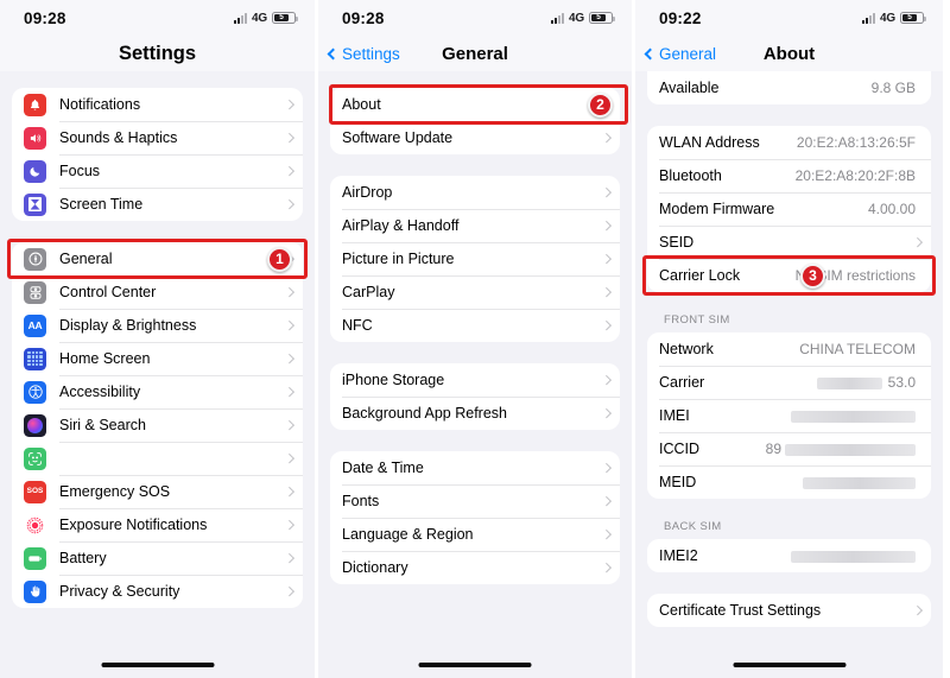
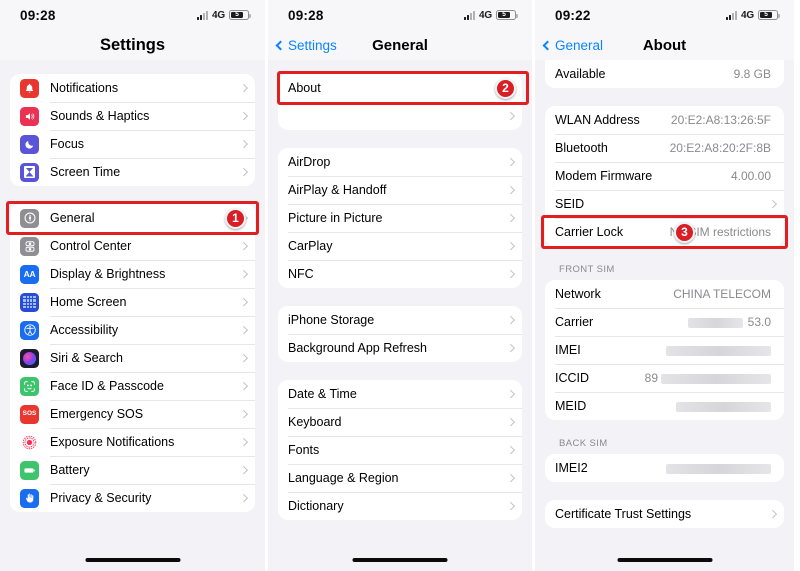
  09:28
  4G
  Settings
  Notifications
  Sounds & Haptics
  Focus
  Screen Time
  General
  Control Center
  AA
  Display & Brightness
  Home Screen
  Accessibility
  Siri & Search
+ Face ID & Passcode
  Emergency SOS
  Exposure Notifications
  Battery
  Privacy & Security
  1
  09:28
  4G
  Settings
  General
  About
- Software Update
  AirDrop
  AirPlay & Handoff
  Picture in Picture
  CarPlay
  NFC
  iPhone Storage
  Background App Refresh
  Date & Time
+ Keyboard
  Fonts
  Language & Region
  Dictionary
  2
  09:22
  4G
  General
  About
  Available
  9.8 GB
  WLAN Address
  20:E2:A8:13:26:5F
  Bluetooth
  20:E2:A8:20:2F:8B
  Modem Firmware
  4.00.00
  SEID
  Carrier Lock
  IM restrictions
  FRONT SIM
  Network
  CHINA TELECOM
  Carrier
  53.0
  IMEI
  ICCID
  89
  MEID
  BACK SIM
  IMEI2
  Certificate Trust Settings
  3
